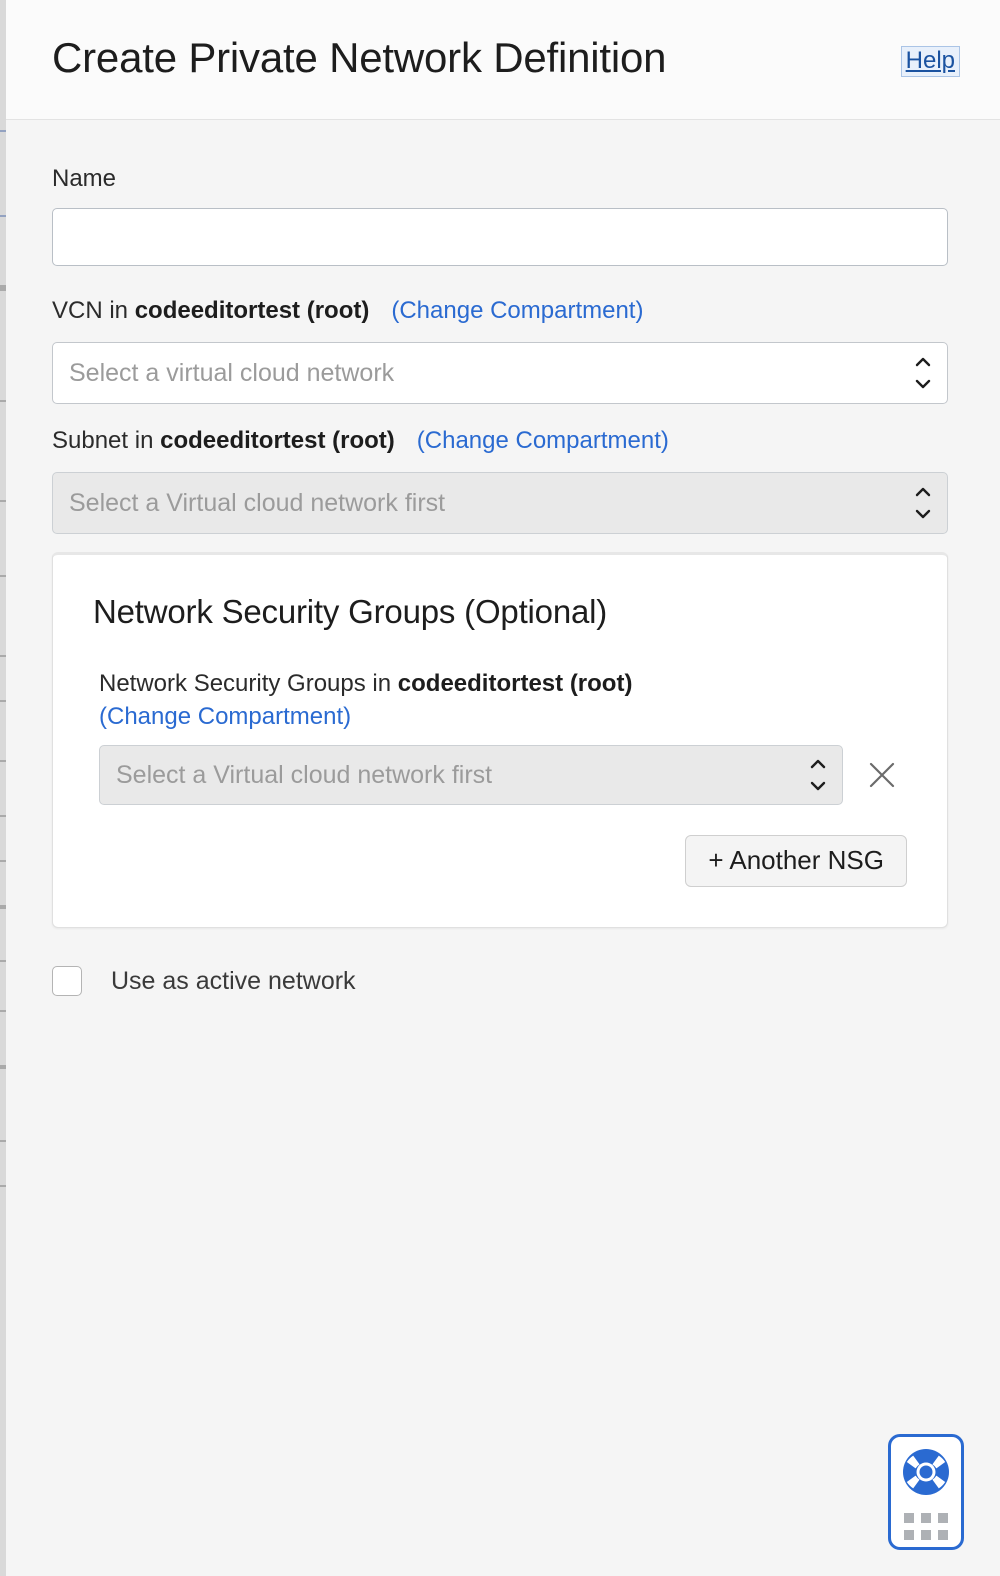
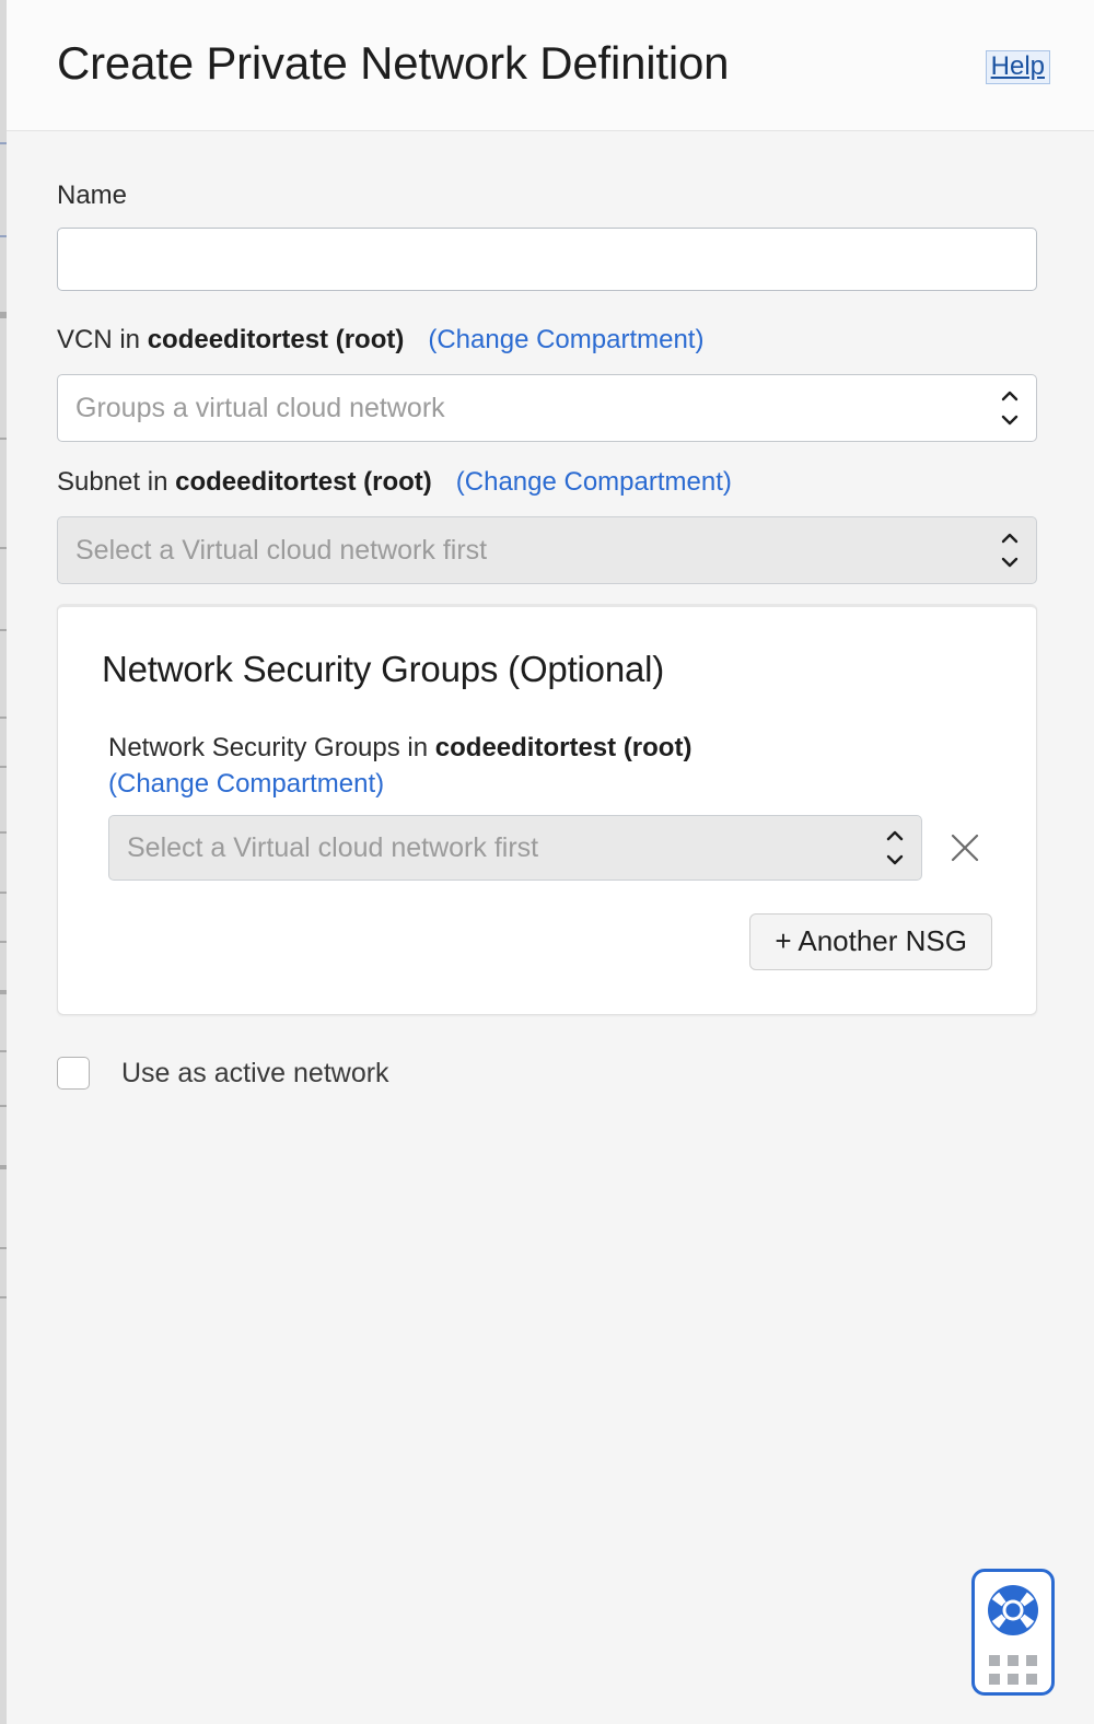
  Create Private Network Definition
  Help
  Name
  VCN in codeeditortest (root)
  (Change Compartment)
- Select a virtual cloud network
+ Groups a virtual cloud network
  Subnet in codeeditortest (root)
  (Change Compartment)
  Select a Virtual cloud network first
  Network Security Groups (Optional)
  Network Security Groups in codeeditortest (root)
  (Change Compartment)
  Select a Virtual cloud network first
  + Another NSG
  Use as active network
